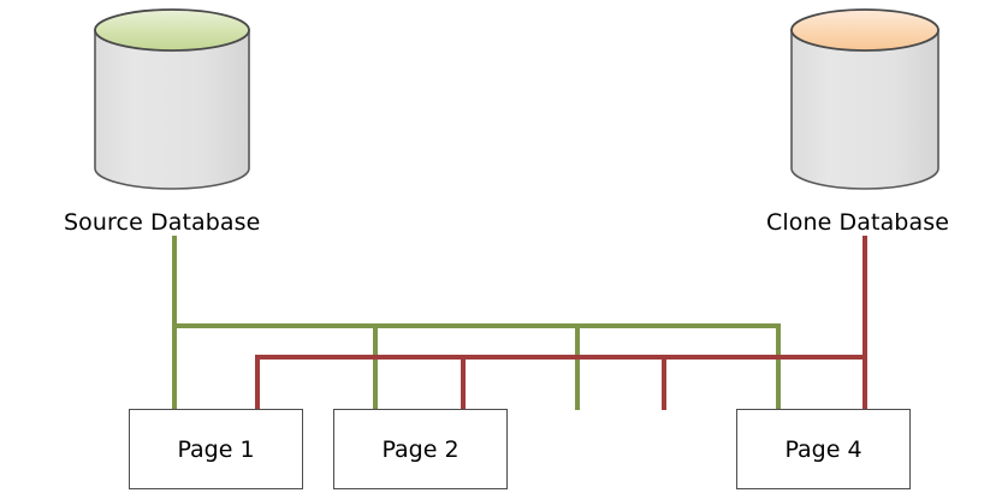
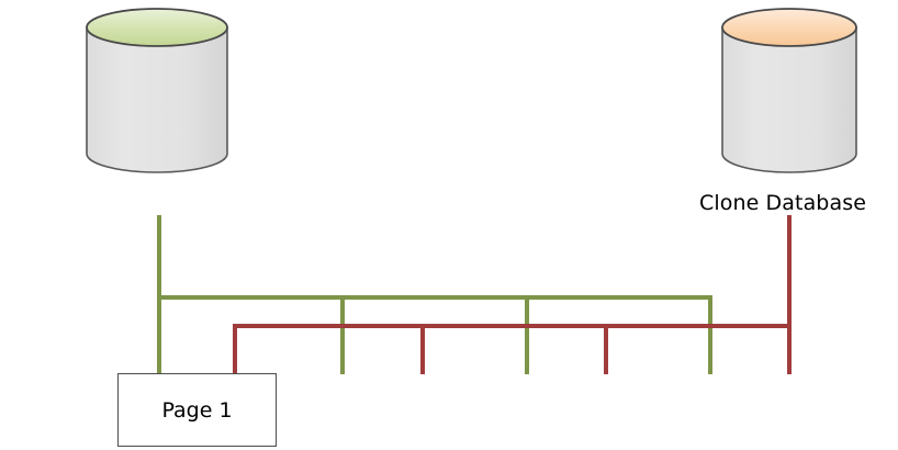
  Page 1
- Page 2
- Page 4
- Source Database
  Clone Database
